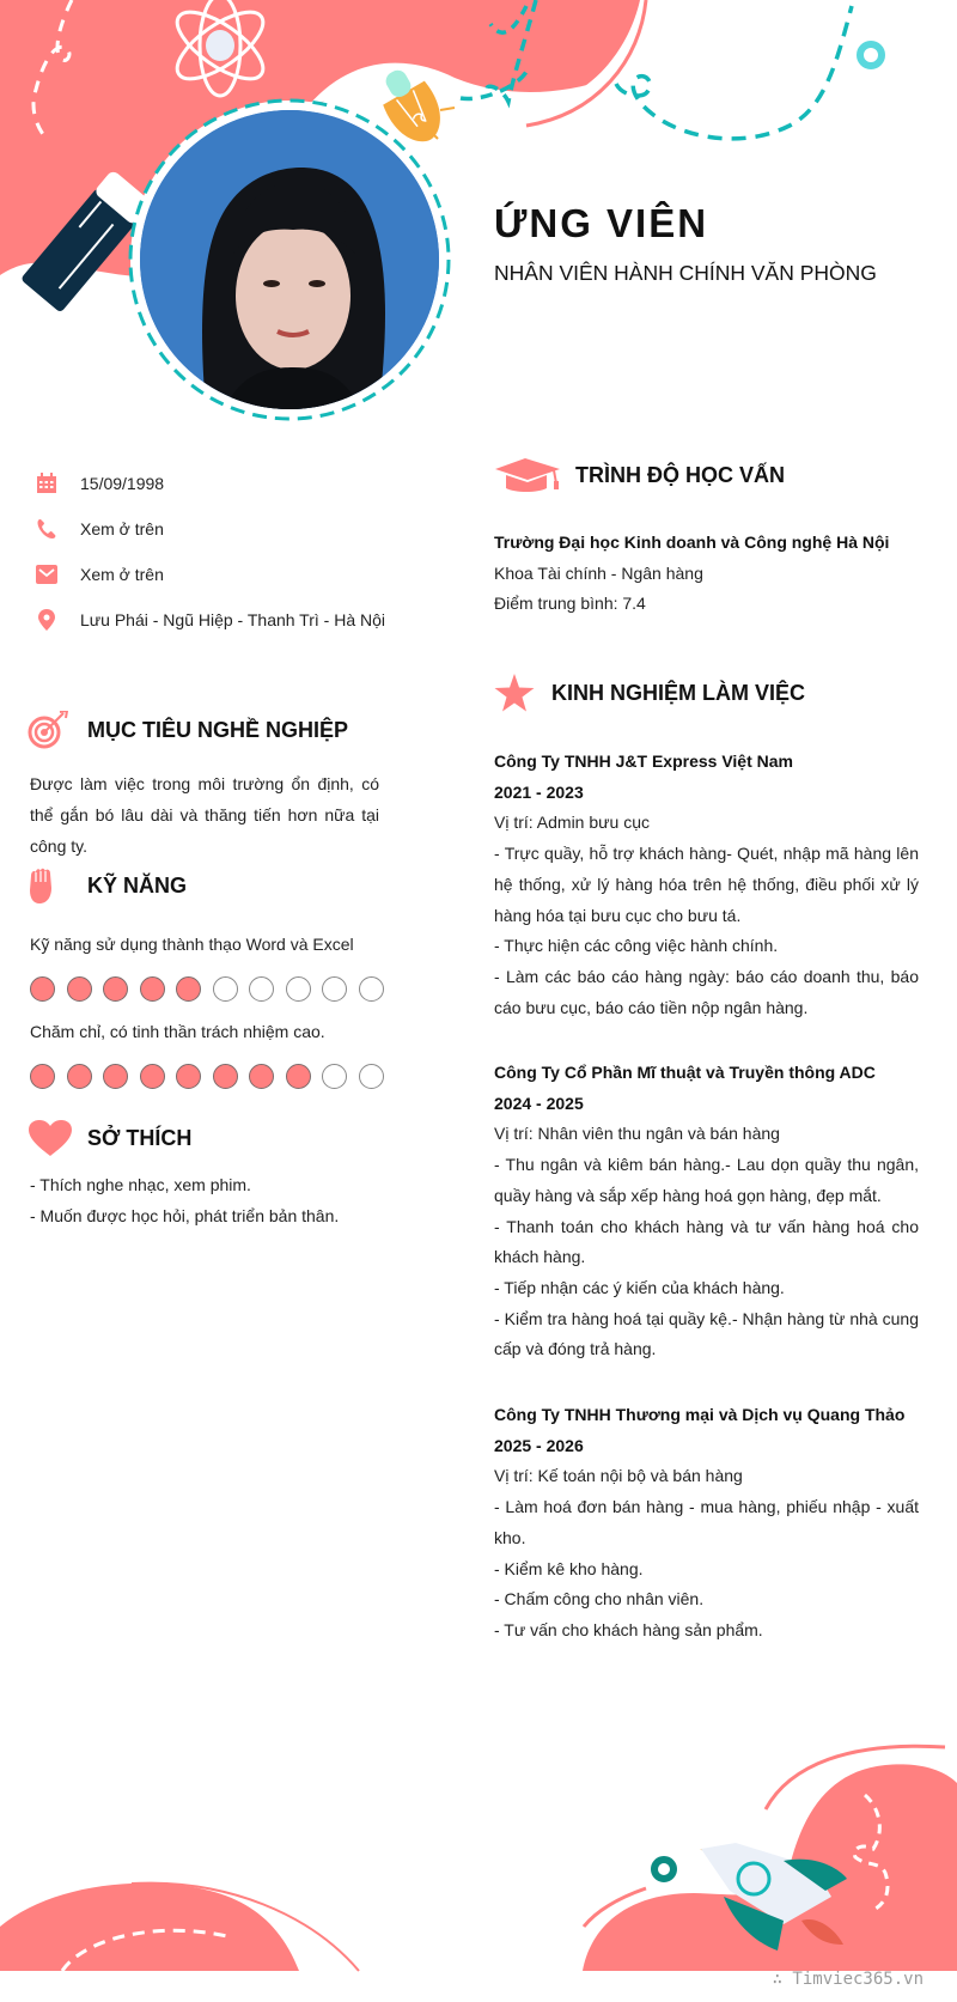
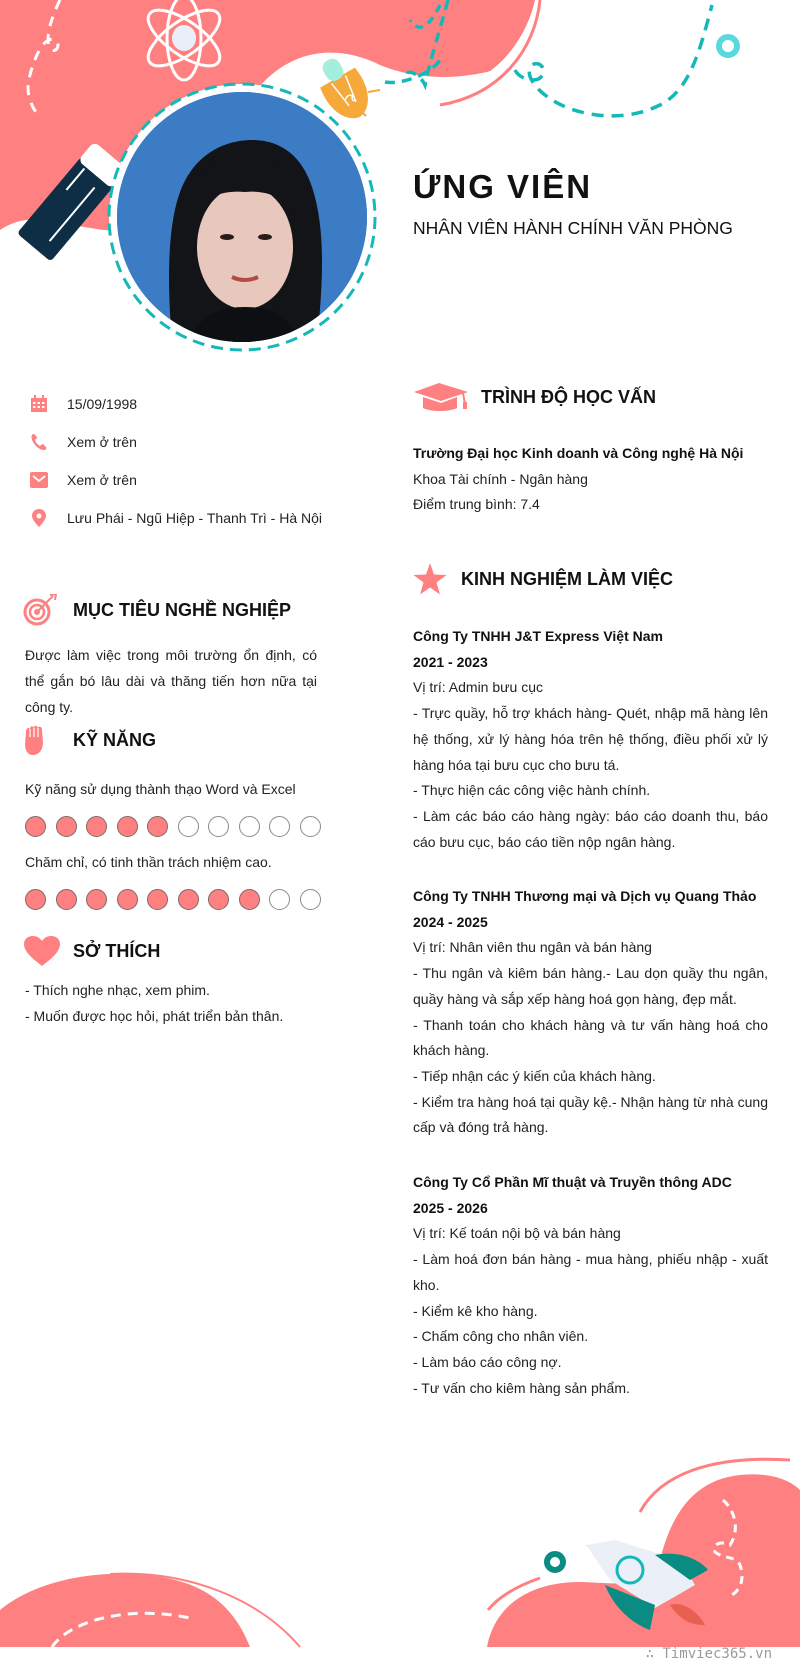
  ỨNG VIÊN
  NHÂN VIÊN HÀNH CHÍNH VĂN PHÒNG
  15/09/1998
  Xem ở trên
  Xem ở trên
  Lưu Phái - Ngũ Hiệp - Thanh Trì - Hà Nội
  MỤC TIÊU NGHỀ NGHIỆP
  Được làm việc trong môi trường ổn định, có thể gắn bó lâu dài và thăng tiến hơn nữa tại công ty.
  KỸ NĂNG
  Kỹ năng sử dụng thành thạo Word và Excel
  Chăm chỉ, có tinh thần trách nhiệm cao.
  SỞ THÍCH
  - Thích nghe nhạc, xem phim.
  - Muốn được học hỏi, phát triển bản thân.
  TRÌNH ĐỘ HỌC VẤN
  Trường Đại học Kinh doanh và Công nghệ Hà Nội
  Khoa Tài chính - Ngân hàng
  Điểm trung bình: 7.4
  KINH NGHIỆM LÀM VIỆC
  Công Ty TNHH J&T Express Việt Nam
  2021 - 2023
  Vị trí: Admin bưu cục
  - Trực quầy, hỗ trợ khách hàng- Quét, nhập mã hàng lên hệ thống, xử lý hàng hóa trên hệ thống, điều phối xử lý hàng hóa tại bưu cục cho bưu tá.
  - Thực hiện các công việc hành chính.
  - Làm các báo cáo hàng ngày: báo cáo doanh thu, báo cáo bưu cục, báo cáo tiền nộp ngân hàng.
- Công Ty Cổ Phần Mĩ thuật và Truyền thông ADC
+ Công Ty TNHH Thương mại và Dịch vụ Quang Thảo
  2024 - 2025
  Vị trí: Nhân viên thu ngân và bán hàng
  - Thu ngân và kiêm bán hàng.- Lau dọn quầy thu ngân, quầy hàng và sắp xếp hàng hoá gọn hàng, đẹp mắt.
  - Thanh toán cho khách hàng và tư vấn hàng hoá cho khách hàng.
  - Tiếp nhận các ý kiến của khách hàng.
  - Kiểm tra hàng hoá tại quầy kệ.- Nhận hàng từ nhà cung cấp và đóng trả hàng.
- Công Ty TNHH Thương mại và Dịch vụ Quang Thảo
+ Công Ty Cổ Phần Mĩ thuật và Truyền thông ADC
  2025 - 2026
  Vị trí: Kế toán nội bộ và bán hàng
  - Làm hoá đơn bán hàng - mua hàng, phiếu nhập - xuất kho.
  - Kiểm kê kho hàng.
  - Chấm công cho nhân viên.
+ - Làm báo cáo công nợ.
- - Tư vấn cho khách hàng sản phẩm.
+ - Tư vấn cho kiêm hàng sản phẩm.
  ∴ Timviec365.vn
